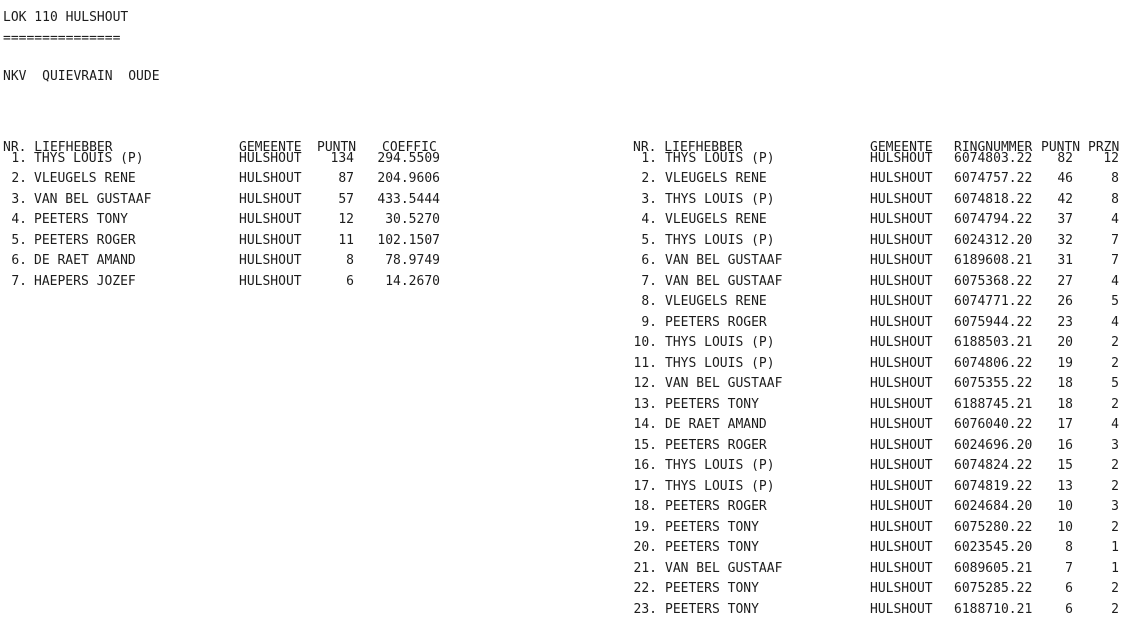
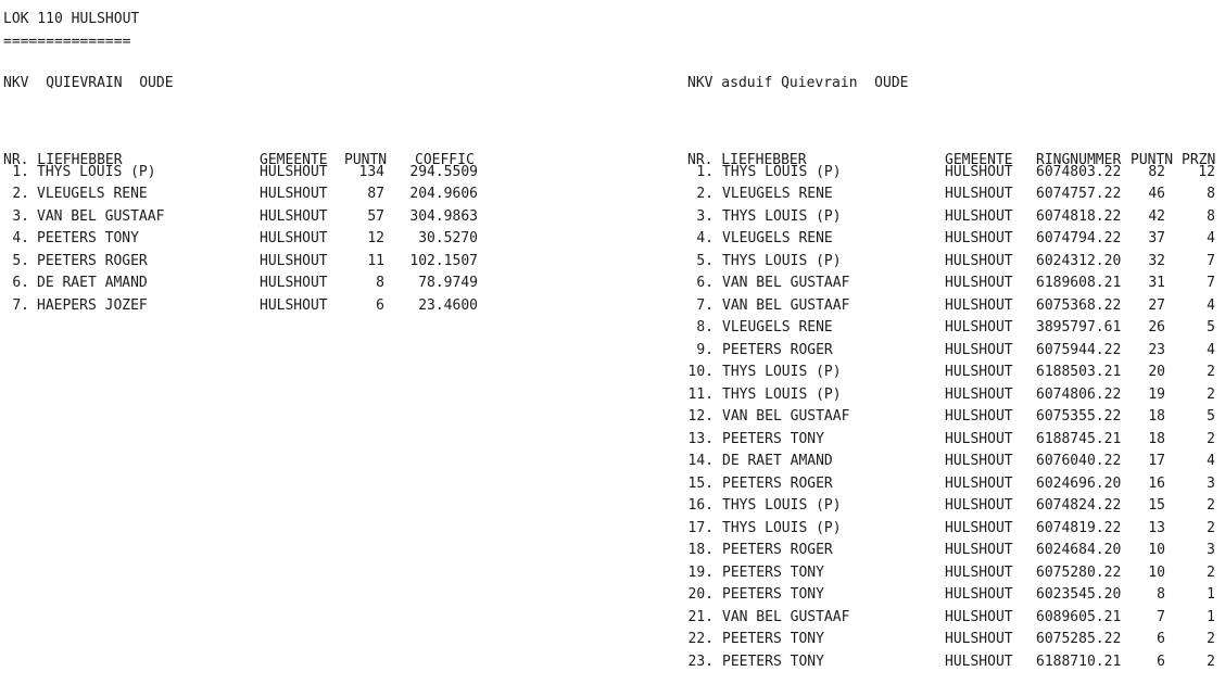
  LOK 110 HULSHOUT
  ===============
  NKV QUIEVRAIN OUDE
+ NKV asduif Quievrain OUDE
  NR. LIEFHEBBER
  GEMEENTE
  PUNTN
  COEFFIC
  NR. LIEFHEBBER
  GEMEENTE
  RINGNUMMER
  PUNTN
  PRZN
  1.
  THYS LOUIS (P)
  HULSHOUT
  134
  294.5509
  2.
  VLEUGELS RENE
  HULSHOUT
  87
  204.9606
  3.
  VAN BEL GUSTAAF
  HULSHOUT
  57
- 433.5444
+ 304.9863
  4.
  PEETERS TONY
  HULSHOUT
  12
  30.5270
  5.
  PEETERS ROGER
  HULSHOUT
  11
  102.1507
  6.
  DE RAET AMAND
  HULSHOUT
  8
  78.9749
  7.
  HAEPERS JOZEF
  HULSHOUT
  6
- 14.2670
+ 23.4600
  1.
  THYS LOUIS (P)
  HULSHOUT
  6074803.22
  82
  12
  2.
  VLEUGELS RENE
  HULSHOUT
  6074757.22
  46
  8
  3.
  THYS LOUIS (P)
  HULSHOUT
  6074818.22
  42
  8
  4.
  VLEUGELS RENE
  HULSHOUT
  6074794.22
  37
  4
  5.
  THYS LOUIS (P)
  HULSHOUT
  6024312.20
  32
  7
  6.
  VAN BEL GUSTAAF
  HULSHOUT
  6189608.21
  31
  7
  7.
  VAN BEL GUSTAAF
  HULSHOUT
  6075368.22
  27
  4
  8.
  VLEUGELS RENE
  HULSHOUT
- 6074771.22
+ 3895797.61
  26
  5
  9.
  PEETERS ROGER
  HULSHOUT
  6075944.22
  23
  4
  10.
  THYS LOUIS (P)
  HULSHOUT
  6188503.21
  20
  2
  11.
  THYS LOUIS (P)
  HULSHOUT
  6074806.22
  19
  2
  12.
  VAN BEL GUSTAAF
  HULSHOUT
  6075355.22
  18
  5
  13.
  PEETERS TONY
  HULSHOUT
  6188745.21
  18
  2
  14.
  DE RAET AMAND
  HULSHOUT
  6076040.22
  17
  4
  15.
  PEETERS ROGER
  HULSHOUT
  6024696.20
  16
  3
  16.
  THYS LOUIS (P)
  HULSHOUT
  6074824.22
  15
  2
  17.
  THYS LOUIS (P)
  HULSHOUT
  6074819.22
  13
  2
  18.
  PEETERS ROGER
  HULSHOUT
  6024684.20
  10
  3
  19.
  PEETERS TONY
  HULSHOUT
  6075280.22
  10
  2
  20.
  PEETERS TONY
  HULSHOUT
  6023545.20
  8
  1
  21.
  VAN BEL GUSTAAF
  HULSHOUT
  6089605.21
  7
  1
  22.
  PEETERS TONY
  HULSHOUT
  6075285.22
  6
  2
  23.
  PEETERS TONY
  HULSHOUT
  6188710.21
  6
  2
